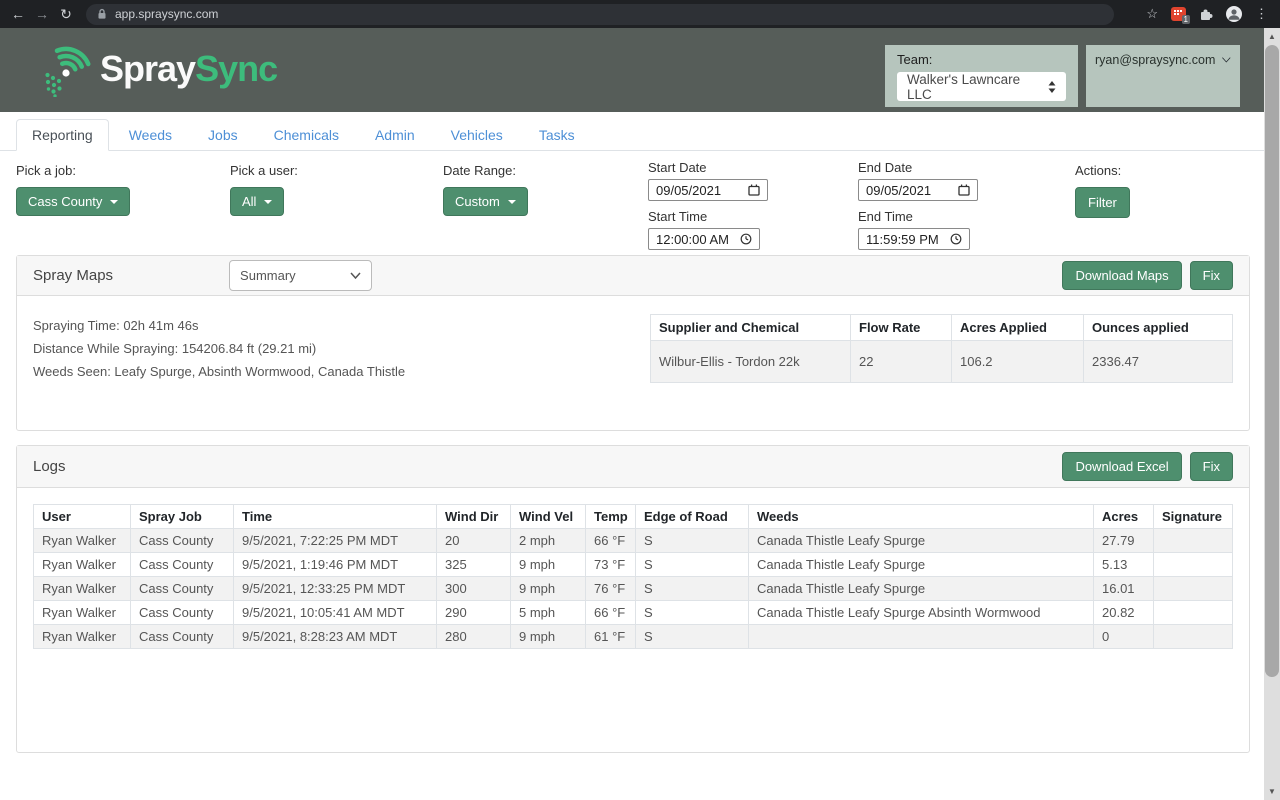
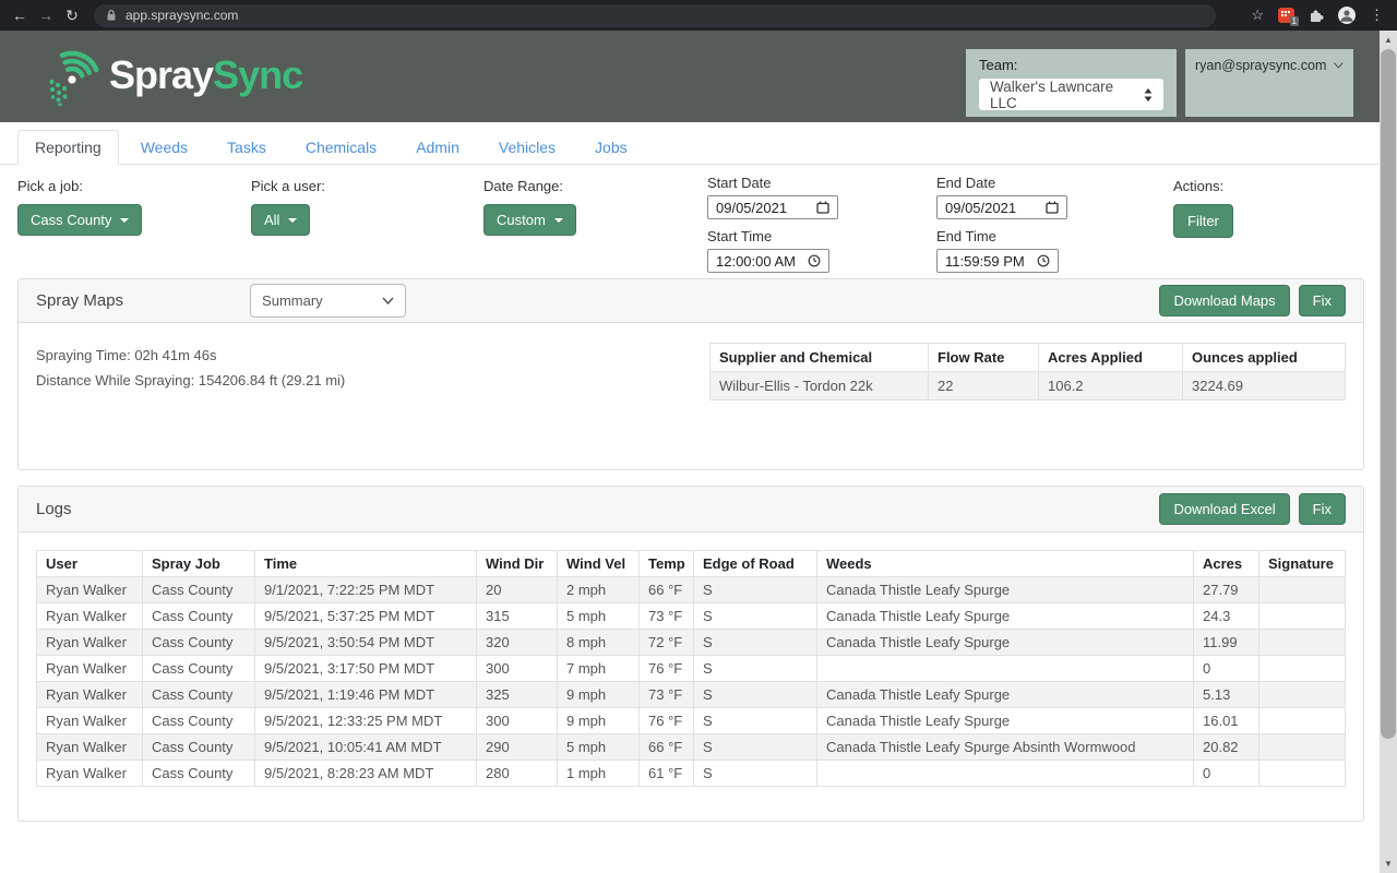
  ←
  →
  ↻
  app.spraysync.com
  ☆
  1
  ⋮
  SpraySync
  Team:
  Walker's Lawncare LLC
  ryan@spraysync.com
  Reporting
  Weeds
- Jobs
+ Tasks
  Chemicals
  Admin
  Vehicles
- Tasks
+ Jobs
  Pick a job:
  Cass County
  Pick a user:
  All
  Date Range:
  Custom
  Start Date
  09/05/2021
  Start Time
  12:00:00 AM
  End Date
  09/05/2021
  End Time
  11:59:59 PM
  Actions:
  Filter
  Spray Maps
  Summary
  Download Maps
  Fix
  Spraying Time: 02h 41m 46s
  Distance While Spraying: 154206.84 ft (29.21 mi)
- Weeds Seen: Leafy Spurge, Absinth Wormwood, Canada Thistle
  Supplier and Chemical	Flow Rate	Acres Applied	Ounces applied
- Wilbur-Ellis - Tordon 22k	22	106.2	2336.47
+ Wilbur-Ellis - Tordon 22k	22	106.2	3224.69
  Logs
  Download Excel
  Fix
  User	Spray Job	Time	Wind Dir	Wind Vel	Temp	Edge of Road	Weeds	Acres	Signature
- Ryan Walker	Cass County	9/5/2021, 7:22:25 PM MDT	20	2 mph	66 °F	S	Canada Thistle Leafy Spurge	27.79
+ Ryan Walker	Cass County	9/1/2021, 7:22:25 PM MDT	20	2 mph	66 °F	S	Canada Thistle Leafy Spurge	27.79
+ Ryan Walker	Cass County	9/5/2021, 5:37:25 PM MDT	315	5 mph	73 °F	S	Canada Thistle Leafy Spurge	24.3
+ Ryan Walker	Cass County	9/5/2021, 3:50:54 PM MDT	320	8 mph	72 °F	S	Canada Thistle Leafy Spurge	11.99
+ Ryan Walker	Cass County	9/5/2021, 3:17:50 PM MDT	300	7 mph	76 °F	S		0
  Ryan Walker	Cass County	9/5/2021, 1:19:46 PM MDT	325	9 mph	73 °F	S	Canada Thistle Leafy Spurge	5.13
  Ryan Walker	Cass County	9/5/2021, 12:33:25 PM MDT	300	9 mph	76 °F	S	Canada Thistle Leafy Spurge	16.01
  Ryan Walker	Cass County	9/5/2021, 10:05:41 AM MDT	290	5 mph	66 °F	S	Canada Thistle Leafy Spurge Absinth Wormwood	20.82
- Ryan Walker	Cass County	9/5/2021, 8:28:23 AM MDT	280	9 mph	61 °F	S		0
+ Ryan Walker	Cass County	9/5/2021, 8:28:23 AM MDT	280	1 mph	61 °F	S		0
  ▲
  ▼
